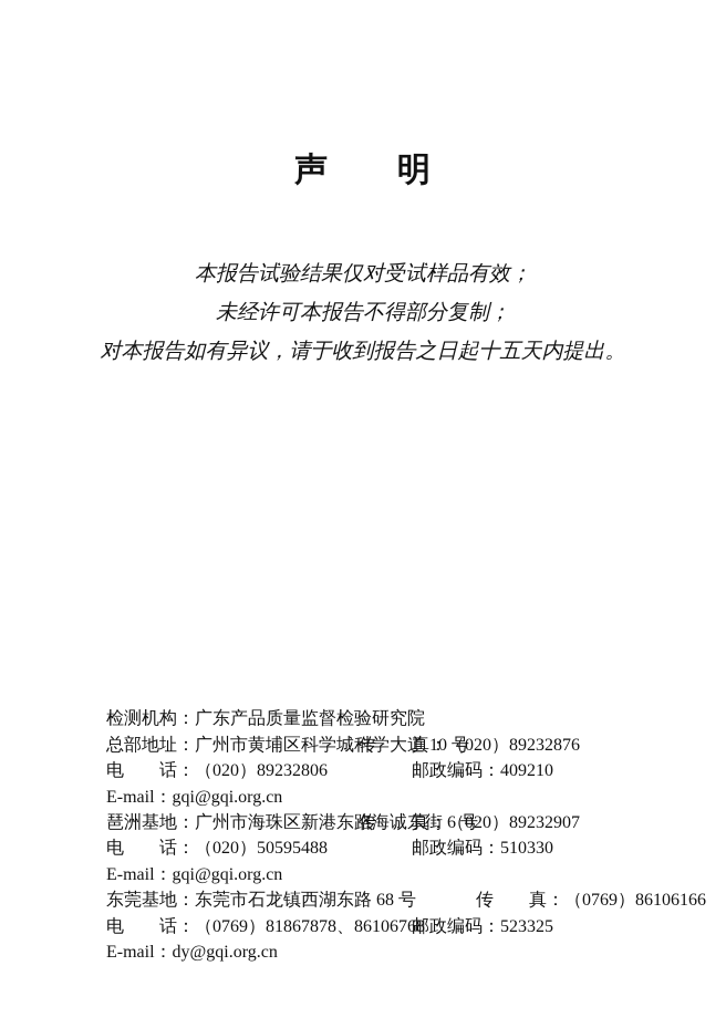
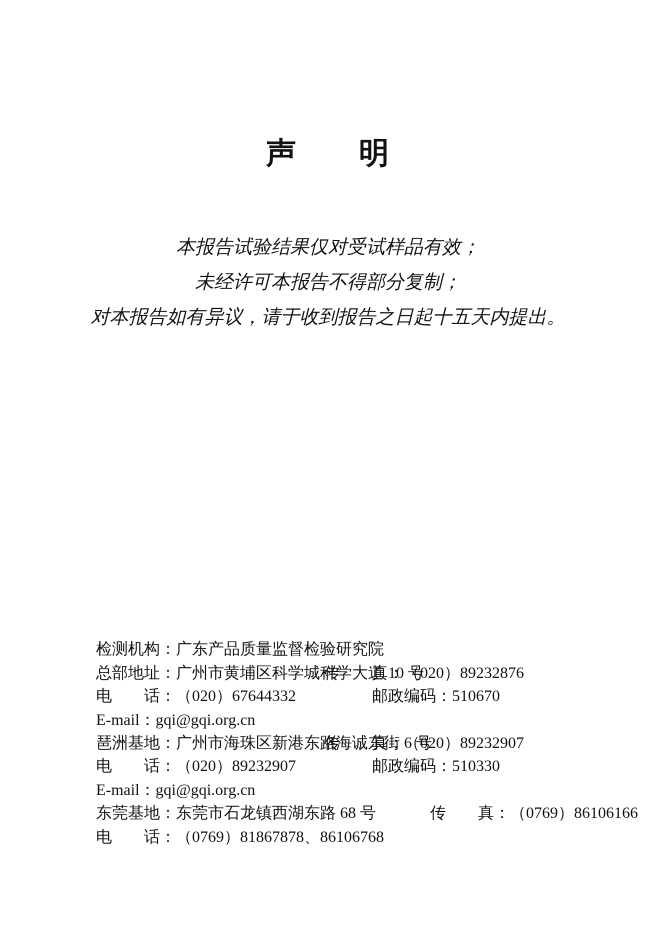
  声 明
  本报告试验结果仅对受试样品有效；
  未经许可本报告不得部分复制；
  对本报告如有异议，请于收到报告之日起十五天内提出。
  检测机构：广东产品质量监督检验研究院
  总部地址：广州市黄埔区科学城科学大道 10 号
- 电 话：（020）89232806
+ 电 话：（020）67644332
  传 真：（020）89232876
  E-mail：gqi@gqi.org.cn
- 邮政编码：409210
+ 邮政编码：510670
  琶洲基地：广州市海珠区新港东路海诚东街 6 号
- 电 话：（020）50595488
+ 电 话：（020）89232907
  传 真：（020）89232907
  E-mail：gqi@gqi.org.cn
  邮政编码：510330
  东莞基地：东莞市石龙镇西湖东路 68 号
  电 话：（0769）81867878、86106768
  传 真：（0769）86106166
- E-mail：dy@gqi.org.cn
- 邮政编码：523325
